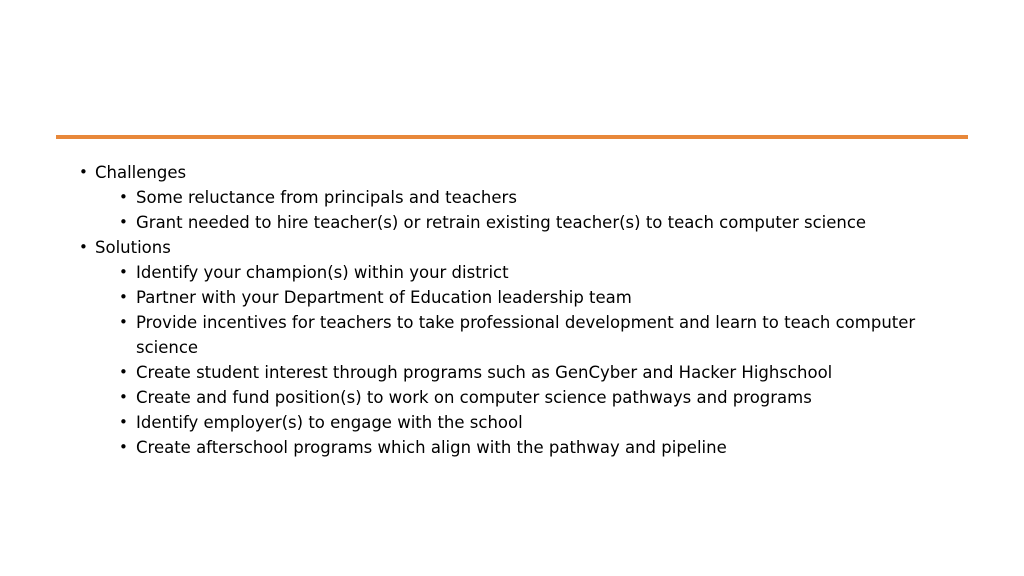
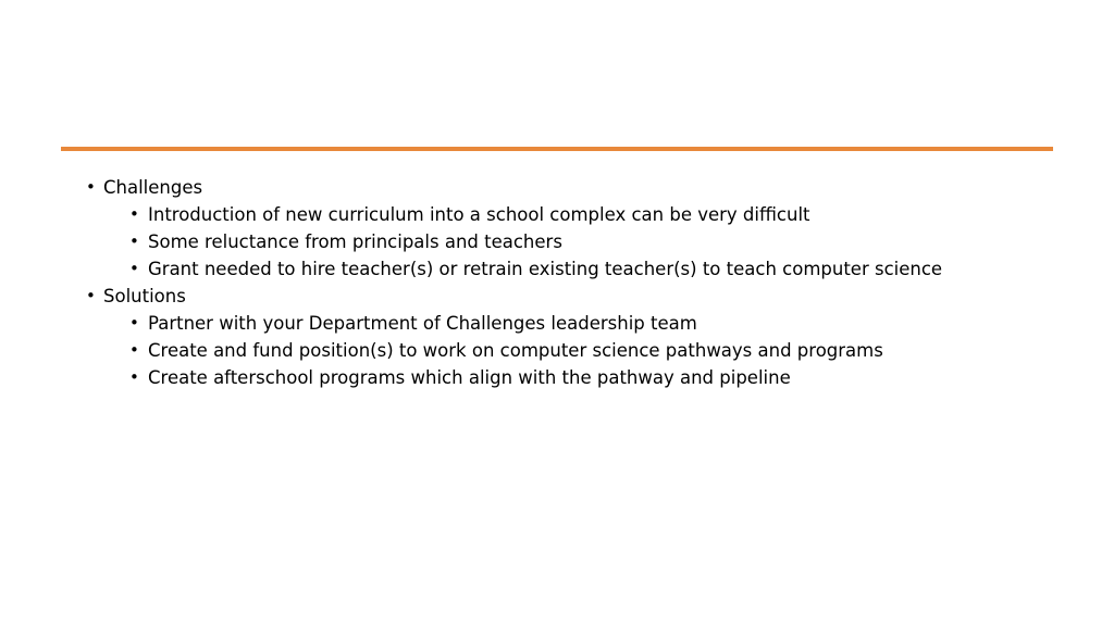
  Challenges
+ Introduction of new curriculum into a school complex can be very difficult
  Some reluctance from principals and teachers
  Grant needed to hire teacher(s) or retrain existing teacher(s) to teach computer science
  Solutions
- Identify your champion(s) within your district
- Partner with your Department of Education leadership team
+ Partner with your Department of Challenges leadership team
- Provide incentives for teachers to take professional development and learn to teach computer science
- Create student interest through programs such as GenCyber and Hacker Highschool
  Create and fund position(s) to work on computer science pathways and programs
- Identify employer(s) to engage with the school
  Create afterschool programs which align with the pathway and pipeline
